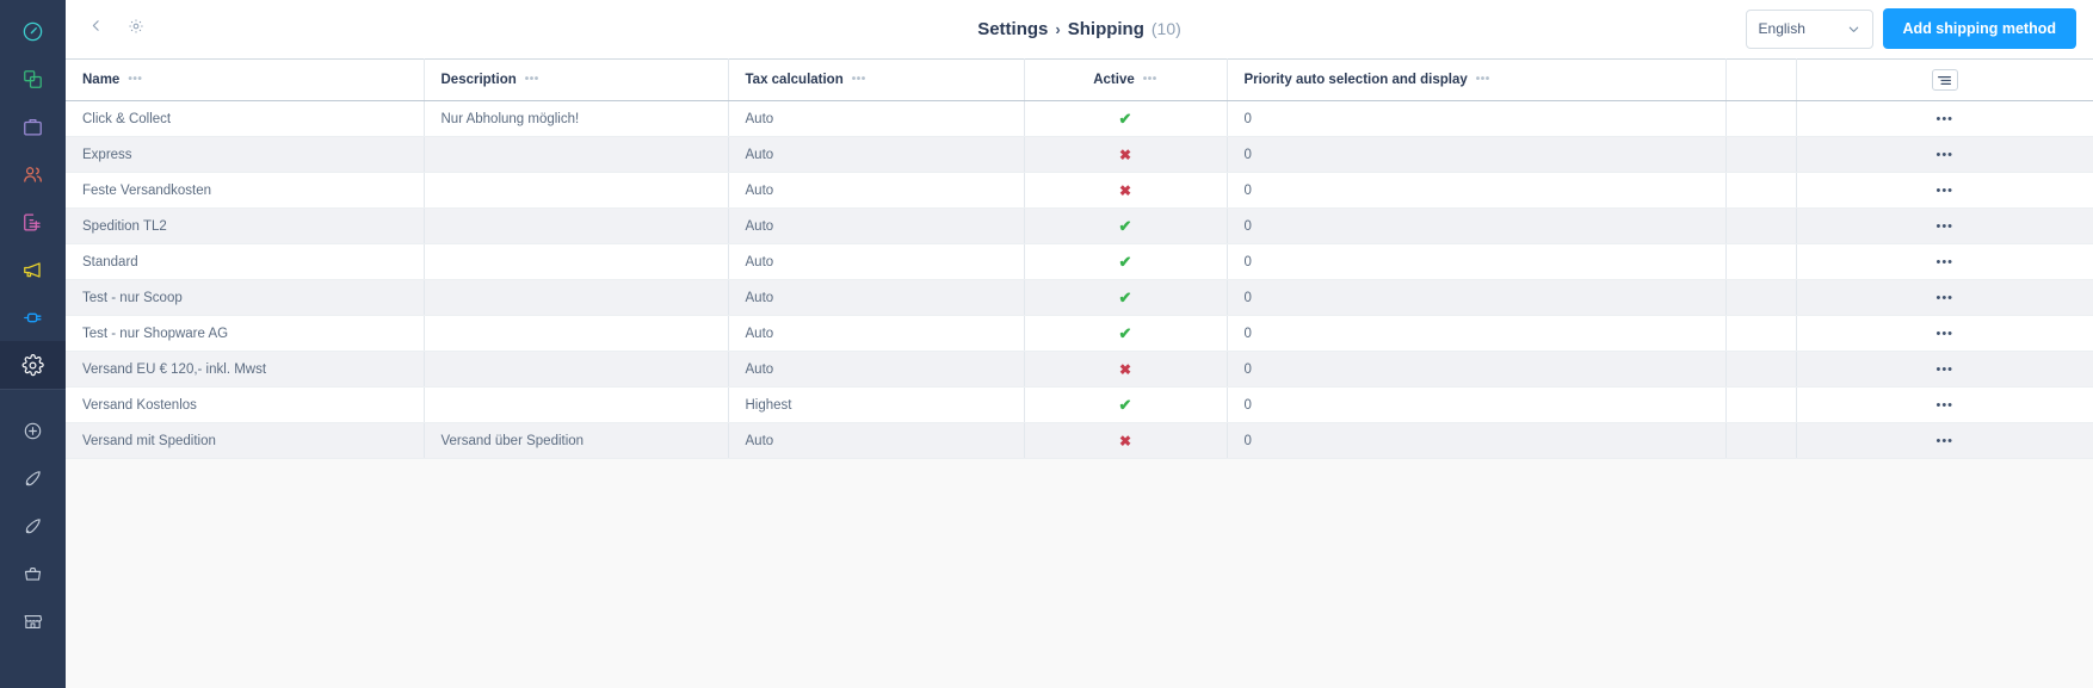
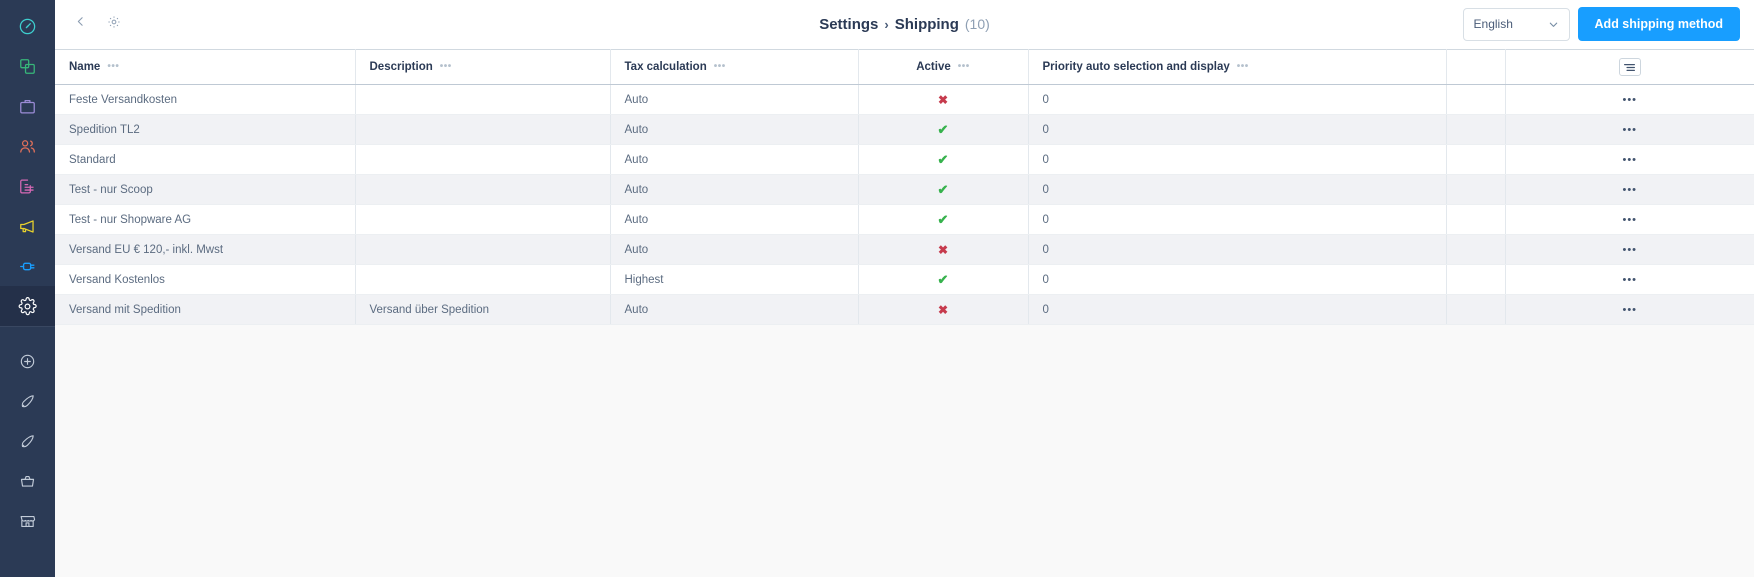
  Settings
  ›
  Shipping
  (10)
  English
  Add shipping method
  Name •••	Description •••	Tax calculation •••	Active •••	Priority auto selection and display •••
- Click & Collect	Nur Abholung möglich!	Auto	✔	0		•••
- Express		Auto	✖	0		•••
  Feste Versandkosten		Auto	✖	0		•••
  Spedition TL2		Auto	✔	0		•••
  Standard		Auto	✔	0		•••
  Test - nur Scoop		Auto	✔	0		•••
  Test - nur Shopware AG		Auto	✔	0		•••
  Versand EU € 120,- inkl. Mwst		Auto	✖	0		•••
  Versand Kostenlos		Highest	✔	0		•••
  Versand mit Spedition	Versand über Spedition	Auto	✖	0		•••
